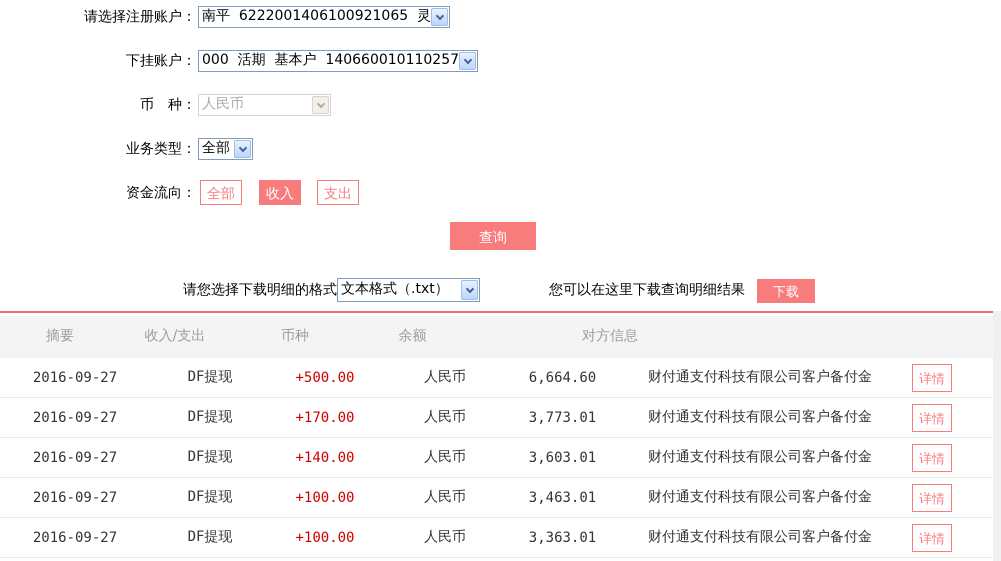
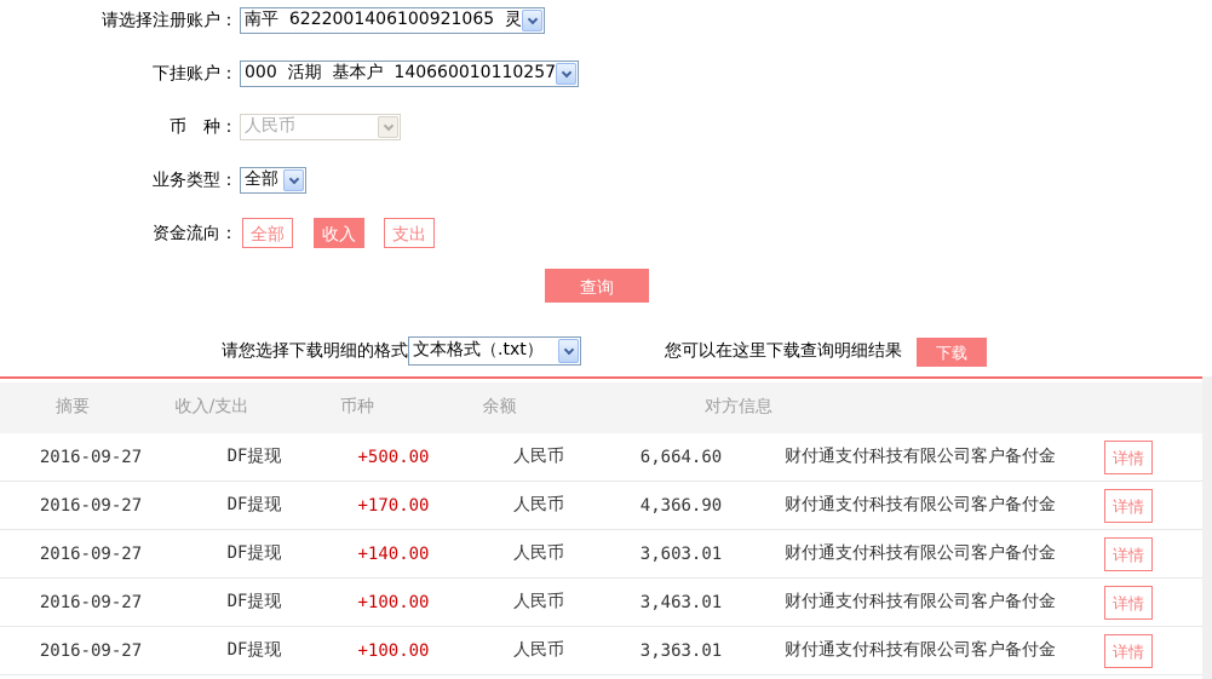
  请选择注册账户：
  南平 6222001406100921065 灵
  下挂账户：
  000 活期 基本户 140660010110257
  币 种：
  人民币
  业务类型：
  全部
  资金流向：
  全部
  收入
  支出
  查询
  请您选择下载明细的格式
  文本格式（.txt）
  您可以在这里下载查询明细结果
  下载
  摘要
  收入/支出
  币种
  余额
  对方信息
  2016-09-27
  DF提现
  +500.00
  人民币
  6,664.60
  财付通支付科技有限公司客户备付金
  详情
  2016-09-27
  DF提现
  +170.00
  人民币
- 3,773.01
+ 4,366.90
  财付通支付科技有限公司客户备付金
  详情
  2016-09-27
  DF提现
  +140.00
  人民币
  3,603.01
  财付通支付科技有限公司客户备付金
  详情
  2016-09-27
  DF提现
  +100.00
  人民币
  3,463.01
  财付通支付科技有限公司客户备付金
  详情
  2016-09-27
  DF提现
  +100.00
  人民币
  3,363.01
  财付通支付科技有限公司客户备付金
  详情
